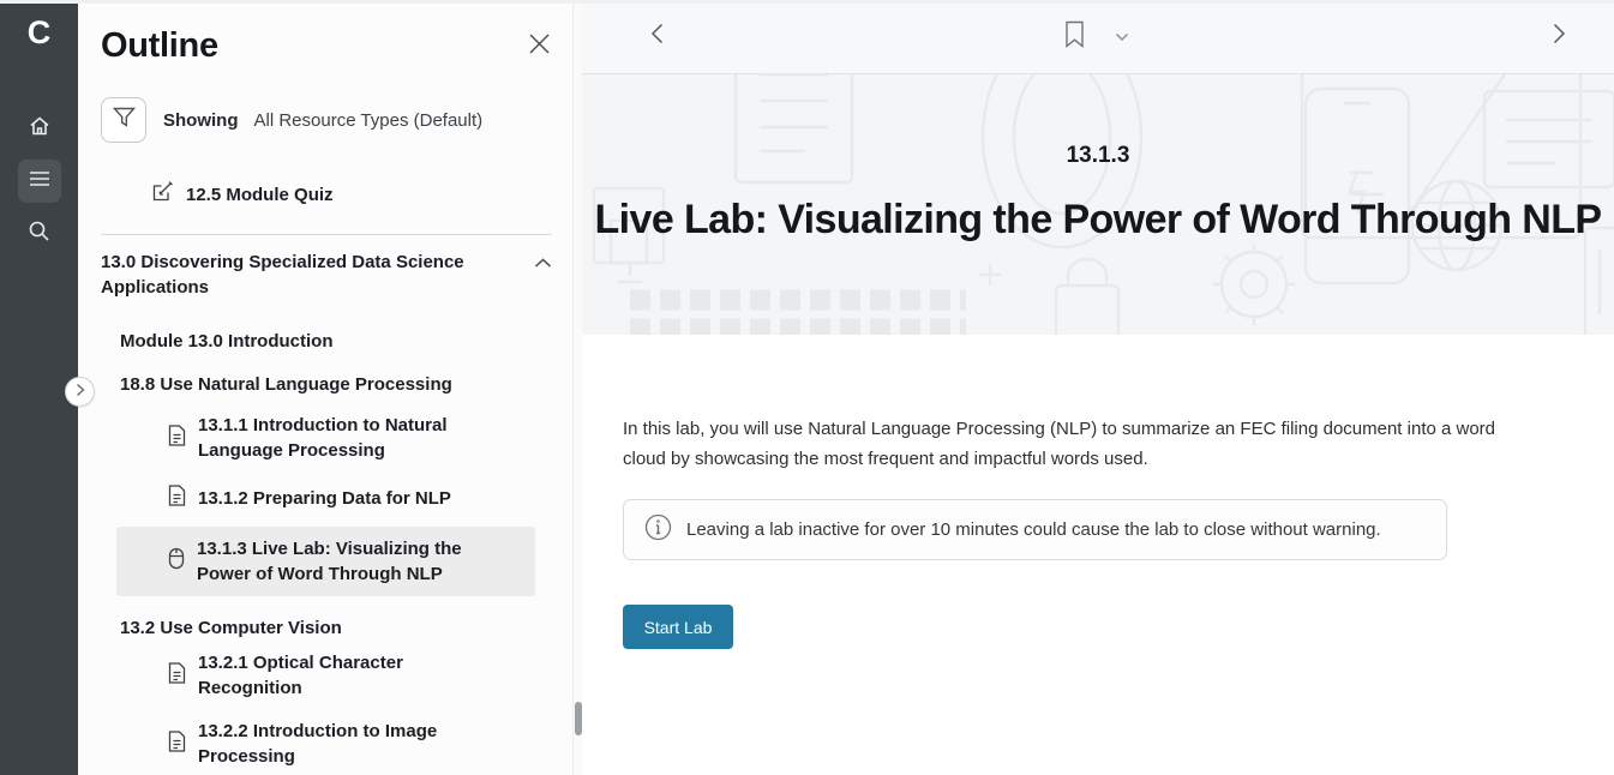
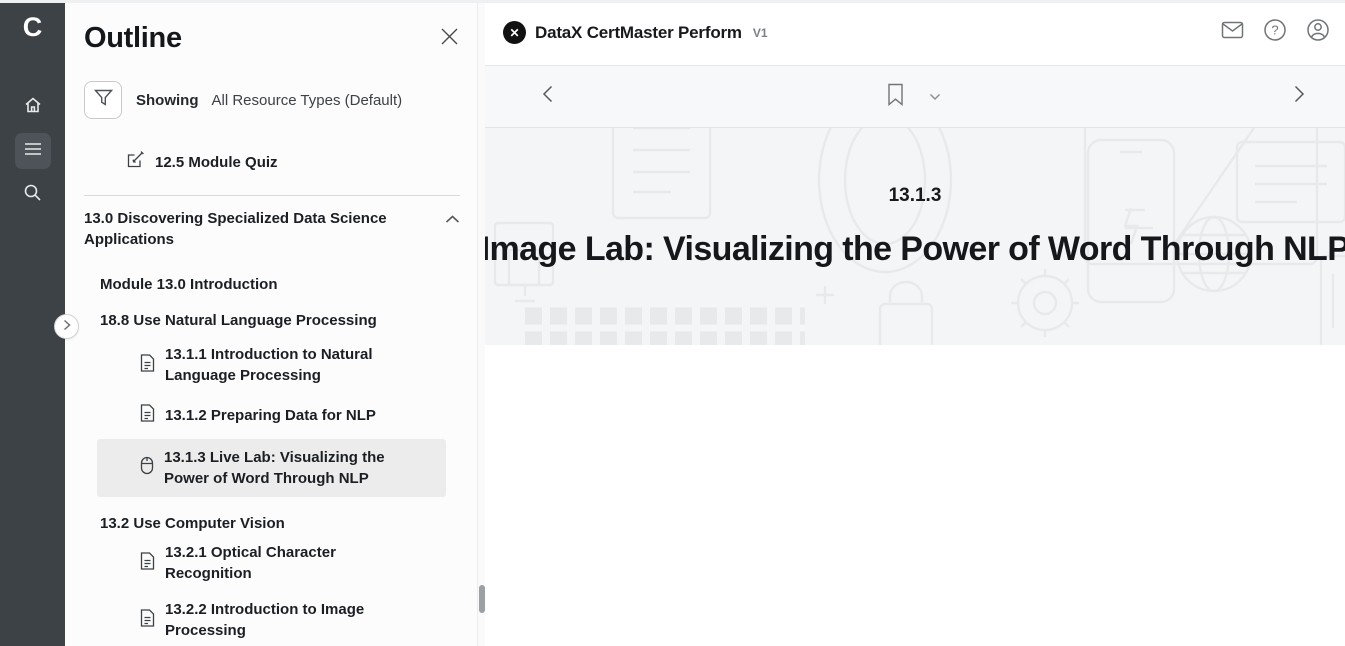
  C
  Outline
  Showing
  All Resource Types (Default)
  12.5 Module Quiz
  13.0 Discovering Specialized Data Science Applications
  Module 13.0 Introduction
  18.8 Use Natural Language Processing
  13.1.1 Introduction to Natural Language Processing
  13.1.2 Preparing Data for NLP
  13.1.3 Live Lab: Visualizing the Power of Word Through NLP
  13.2 Use Computer Vision
  13.2.1 Optical Character Recognition
  13.2.2 Introduction to Image Processing
+ ✕
+ DataX CertMaster Perform
+ V1
+ ?
  13.1.3
- Live Lab: Visualizing the Power of Word Through NLP
+ Image Lab: Visualizing the Power of Word Through NLP
- In this lab, you will use Natural Language Processing (NLP) to summarize an FEC filing document into a word cloud by showcasing the most frequent and impactful words used.
- Leaving a lab inactive for over 10 minutes could cause the lab to close without warning.
- Start Lab
